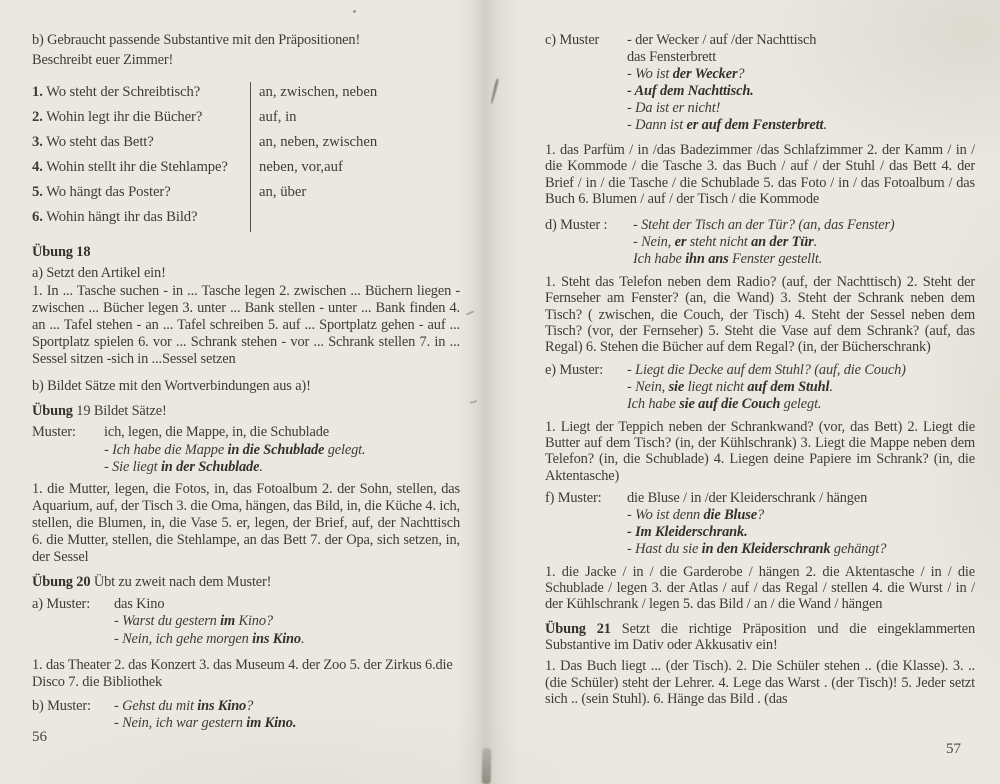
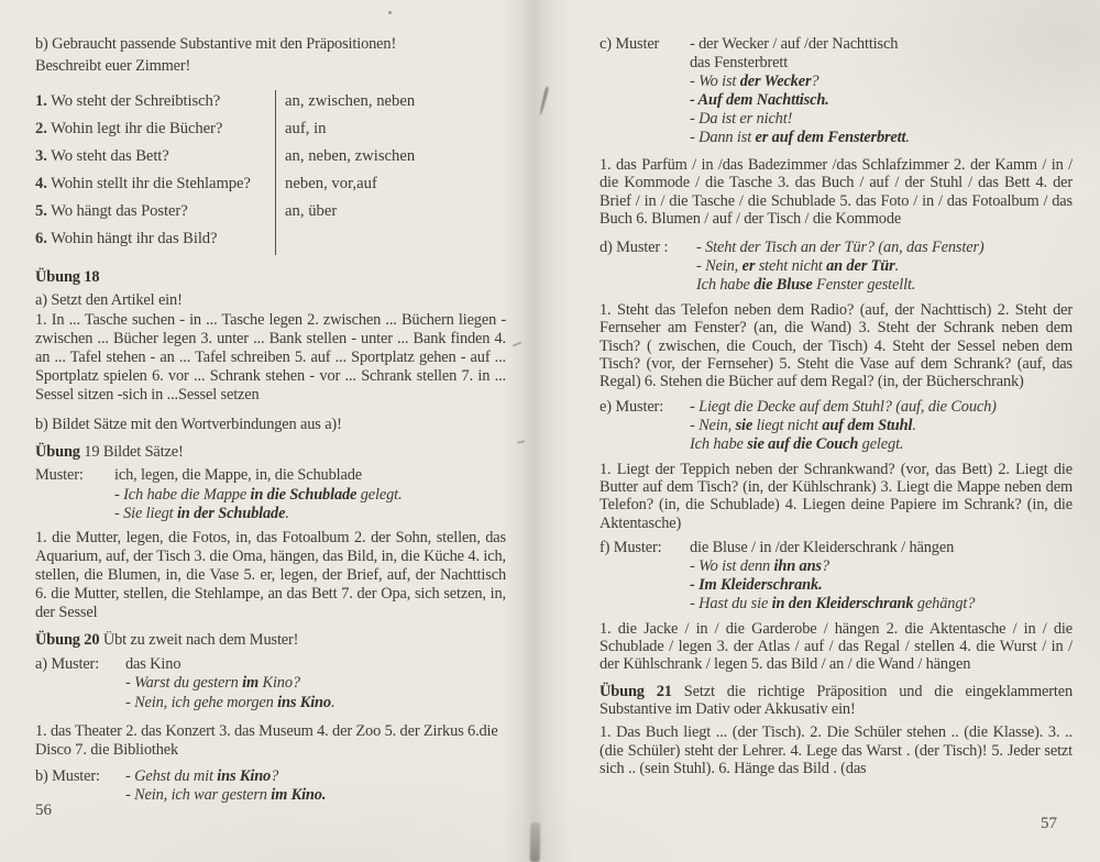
  b) Gebraucht passende Substantive mit den Präpositionen!
  Beschreibt euer Zimmer!
  1. Wo steht der Schreibtisch?
  an, zwischen, neben
  2. Wohin legt ihr die Bücher?
  auf, in
  3. Wo steht das Bett?
  an, neben, zwischen
  4. Wohin stellt ihr die Stehlampe?
  neben, vor,auf
  5. Wo hängt das Poster?
  an, über
  6. Wohin hängt ihr das Bild?
  Übung 18
  a) Setzt den Artikel ein!
  1. In ... Tasche suchen - in ... Tasche legen 2. zwischen ... Büchern liegen zwischen ... Bücher legen 3. unter ... Bank stellen - unter ... Bank finden 4 an ... Tafel stehen - an ... Tafel schreiben 5. auf ... Sportplatz gehen - auf .. Sportplatz spielen 6. vor ... Schrank stehen - vor ... Schrank stellen 7. in .. Sessel sitzen -sich in ...Sessel setzen
  b) Bildet Sätze mit den Wortverbindungen aus a)!
  Übung 19 Bildet Sätze!
  Muster:
  ich, legen, die Mappe, in, die Schublade
  - Ich habe die Mappe in die Schublade gelegt.
  - Sie liegt in der Schublade.
  1. die Mutter, legen, die Fotos, in, das Fotoalbum 2. der Sohn, stellen, da Aquarium, auf, der Tisch 3. die Oma, hängen, das Bild, in, die Küche 4. ich stellen, die Blumen, in, die Vase 5. er, legen, der Brief, auf, der Nachttisc 6. die Mutter, stellen, die Stehlampe, an das Bett 7. der Opa, sich setzen, in der Sessel
  Übung 20 Übt zu zweit nach dem Muster!
  a) Muster:
  das Kino
  - Warst du gestern im Kino?
  - Nein, ich gehe morgen ins Kino.
  1. das Theater 2. das Konzert 3. das Museum 4. der Zoo 5. der Zirkus 6.die Disco 7. die Bibliothek
  b) Muster:
  - Gehst du mit ins Kino?
  - Nein, ich war gestern im Kino.
  56
  c) Muster
  - der Wecker / auf /der Nachttisch
  das Fensterbrett
  - Wo ist der Wecker?
  - Auf dem Nachttisch.
  - Da ist er nicht!
  - Dann ist er auf dem Fensterbrett.
  1. das Parfüm / in /das Badezimmer /das Schlafzimmer 2. der Kamm / in / die Kommode / die Tasche 3. das Buch / auf / der Stuhl / das Bett 4. der Brief / in / die Tasche / die Schublade 5. das Foto / in / das Fotoalbum / das Buch 6. Blumen / auf / der Tisch / die Kommode
  d) Muster :
  - Steht der Tisch an der Tür? (an, das Fenster)
  - Nein, er steht nicht an der Tür.
- Ich habe ihn ans Fenster gestellt.
+ Ich habe die Bluse Fenster gestellt.
  1. Steht das Telefon neben dem Radio? (auf, der Nachttisch) 2. Steht der Fernseher am Fenster? (an, die Wand) 3. Steht der Schrank neben dem Tisch? ( zwischen, die Couch, der Tisch) 4. Steht der Sessel neben dem Tisch? (vor, der Fernseher) 5. Steht die Vase auf dem Schrank? (auf, das Regal) 6. Stehen die Bücher auf dem Regal? (in, der Bücherschrank)
  e) Muster:
  - Liegt die Decke auf dem Stuhl? (auf, die Couch)
  - Nein, sie liegt nicht auf dem Stuhl.
  Ich habe sie auf die Couch gelegt.
  1. Liegt der Teppich neben der Schrankwand? (vor, das Bett) 2. Liegt die Butter auf dem Tisch? (in, der Kühlschrank) 3. Liegt die Mappe neben dem Telefon? (in, die Schublade) 4. Liegen deine Papiere im Schrank? (in, die Aktentasche)
  f) Muster:
  die Bluse / in /der Kleiderschrank / hängen
- - Wo ist denn die Bluse?
+ - Wo ist denn ihn ans?
  - Im Kleiderschrank.
  - Hast du sie in den Kleiderschrank gehängt?
  1. die Jacke / in / die Garderobe / hängen 2. die Aktentasche / in / die Schublade / legen 3. der Atlas / auf / das Regal / stellen 4. die Wurst / in / der Kühlschrank / legen 5. das Bild / an / die Wand / hängen
  Übung 21 Setzt die richtige Präposition und die eingeklammerten Substantive im Dativ oder Akkusativ ein!
  1. Das Buch liegt ... (der Tisch). 2. Die Schüler stehen .. (die Klasse). 3. .. (die Schüler) steht der Lehrer. 4. Lege das Warst . (der Tisch)! 5. Jeder setzt sich .. (sein Stuhl). 6. Hänge das Bild . (das
  57
